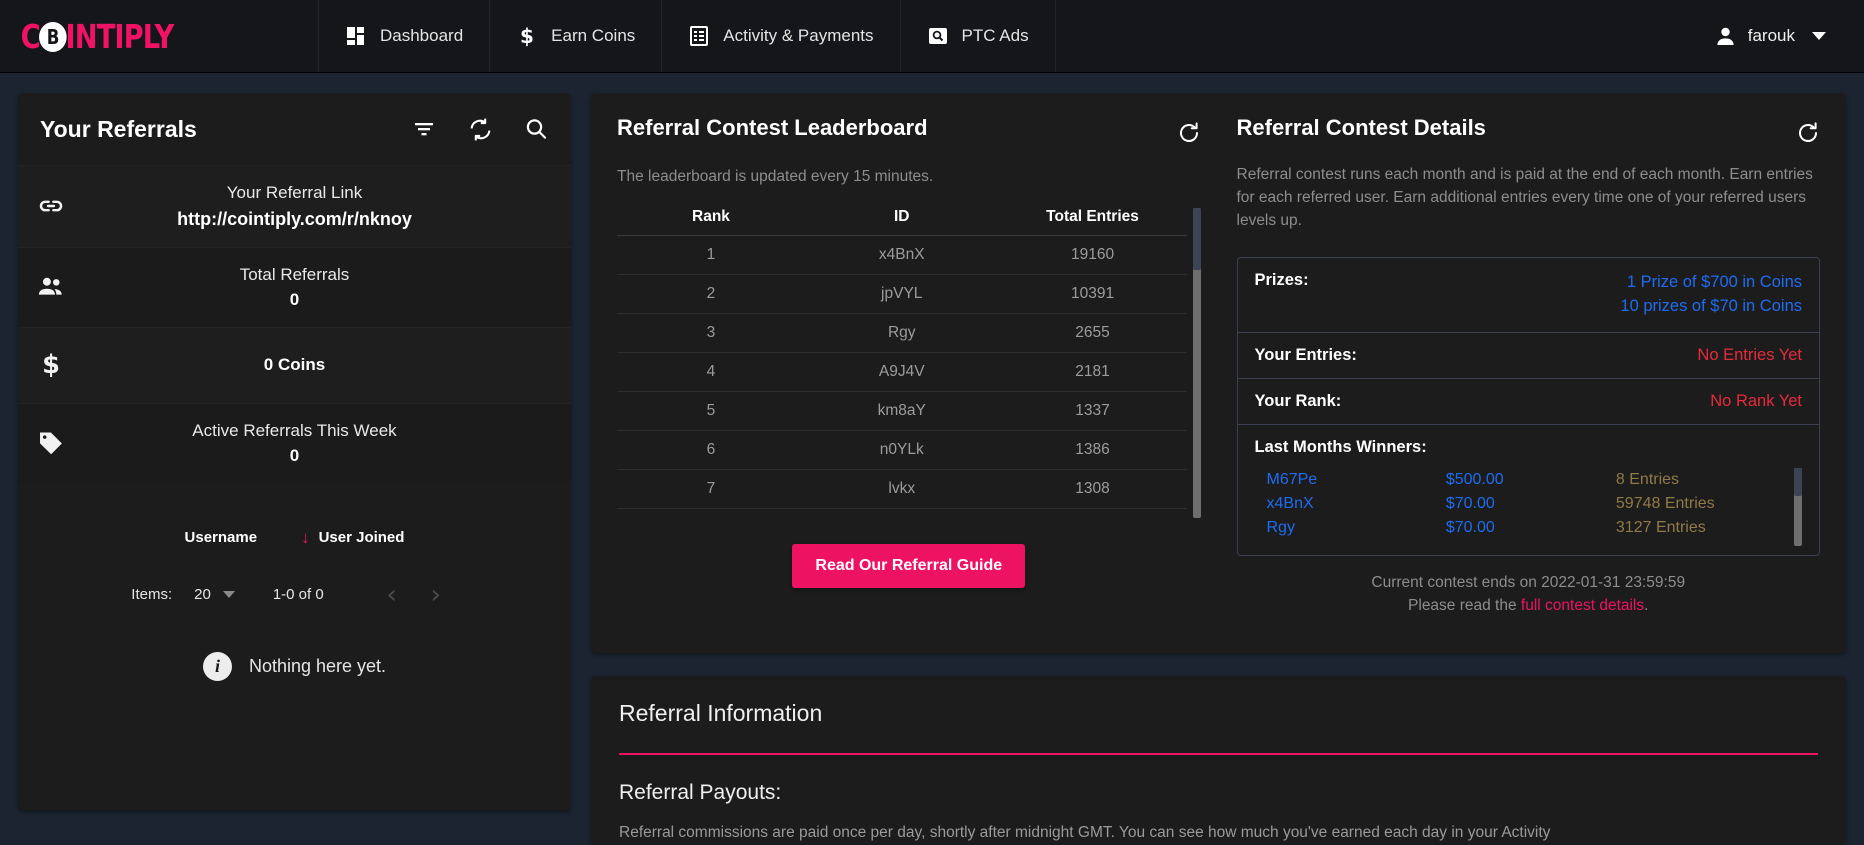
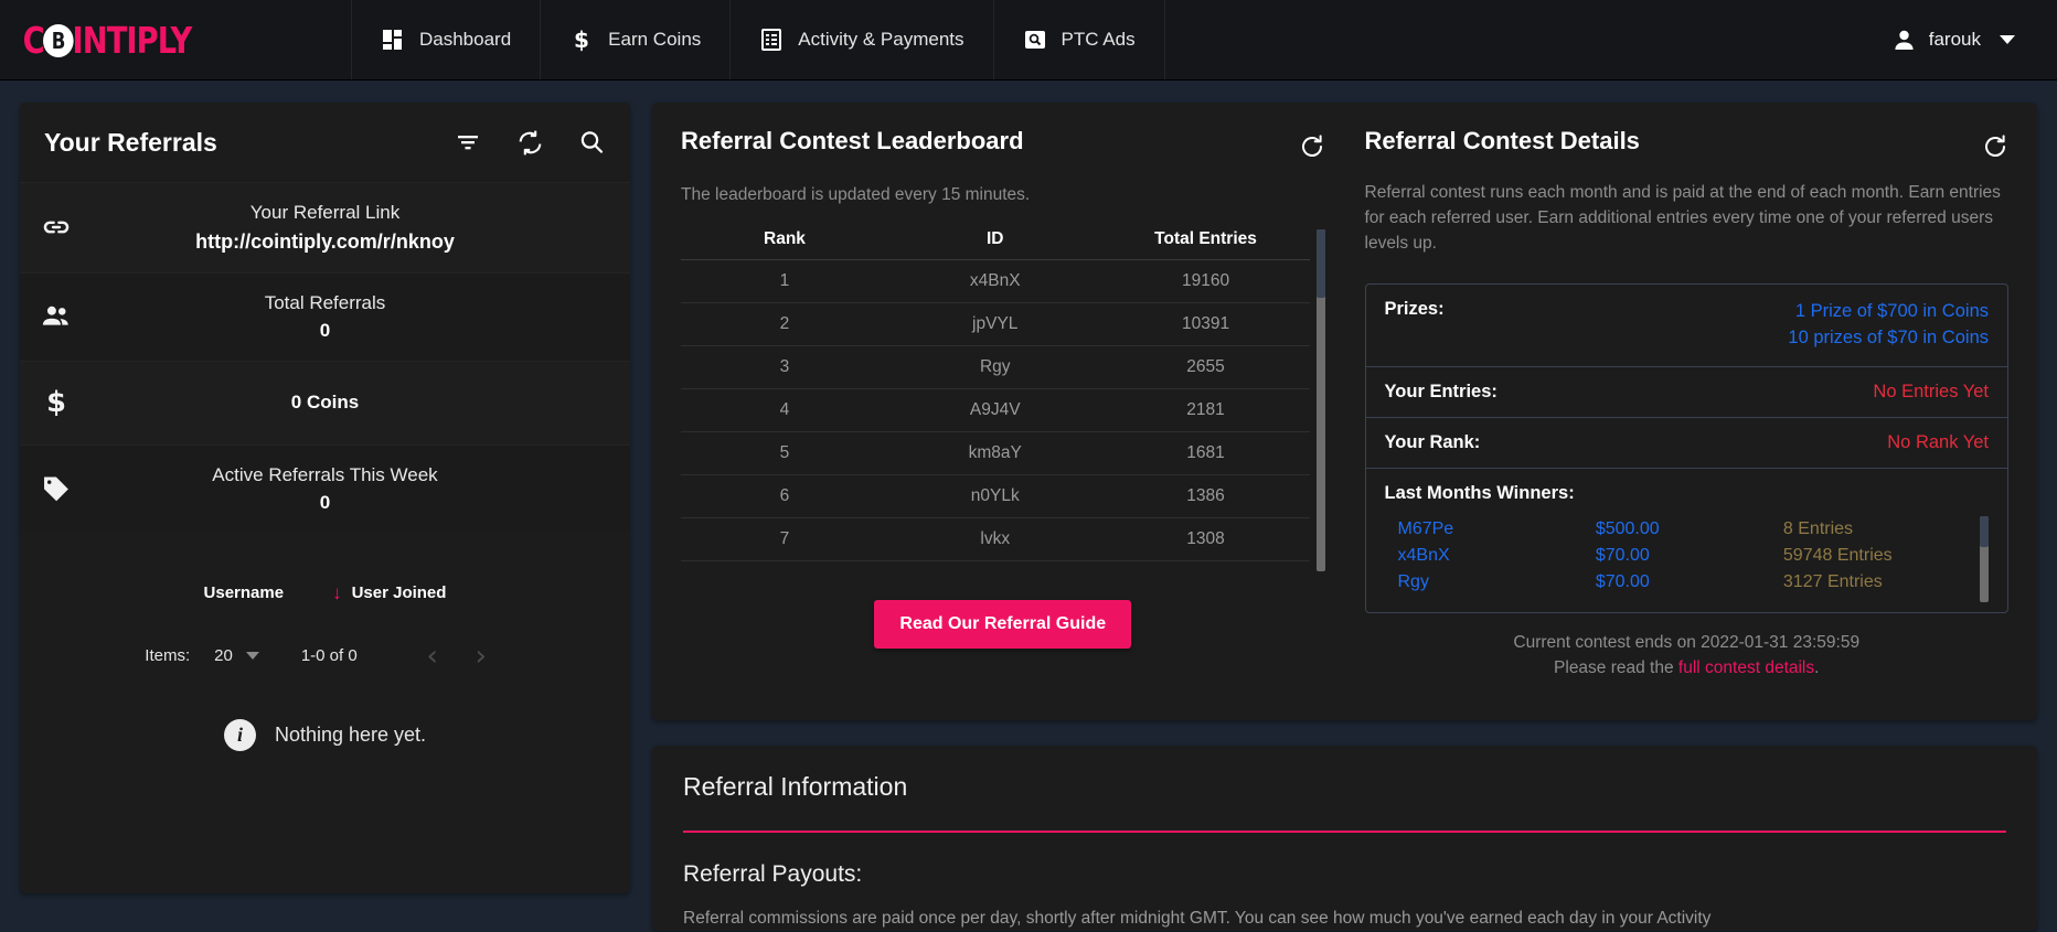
  C
  B
  INTIPLY
  Dashboard
  $
  Earn Coins
  Activity & Payments
  PTC Ads
  farouk
  Your Referrals
  Your Referral Link
  http://cointiply.com/r/nknoy
  Total Referrals
  0
  $
  0 Coins
  Active Referrals This Week
  0
  Username
  ↓
  User Joined
  Items:
  20
  1-0 of 0
  ‹
  ›
  i
  Nothing here yet.
  Referral Contest Leaderboard
  The leaderboard is updated every 15 minutes.
  Rank	ID	Total Entries
  1	x4BnX	19160
  2	jpVYL	10391
  3	Rgy	2655
  4	A9J4V	2181
- 5	km8aY	1337
+ 5	km8aY	1681
  6	n0YLk	1386
  7	lvkx	1308
  Read Our Referral Guide
  Referral Contest Details
  Referral contest runs each month and is paid at the end of each month. Earn entries for each referred user. Earn additional entries every time one of your referred users levels up.
  Prizes:
  1 Prize of $700 in Coins
  10 prizes of $70 in Coins
  Your Entries:
  No Entries Yet
  Your Rank:
  No Rank Yet
  Last Months Winners:
  M67Pe
  $500.00
  8 Entries
  x4BnX
  $70.00
  59748 Entries
  Rgy
  $70.00
  3127 Entries
  Current contest ends on 2022-01-31 23:59:59
  Please read the full contest details.
  Referral Information
  Referral Payouts:
  Referral commissions are paid once per day, shortly after midnight GMT. You can see how much you've earned each day in your Activity
